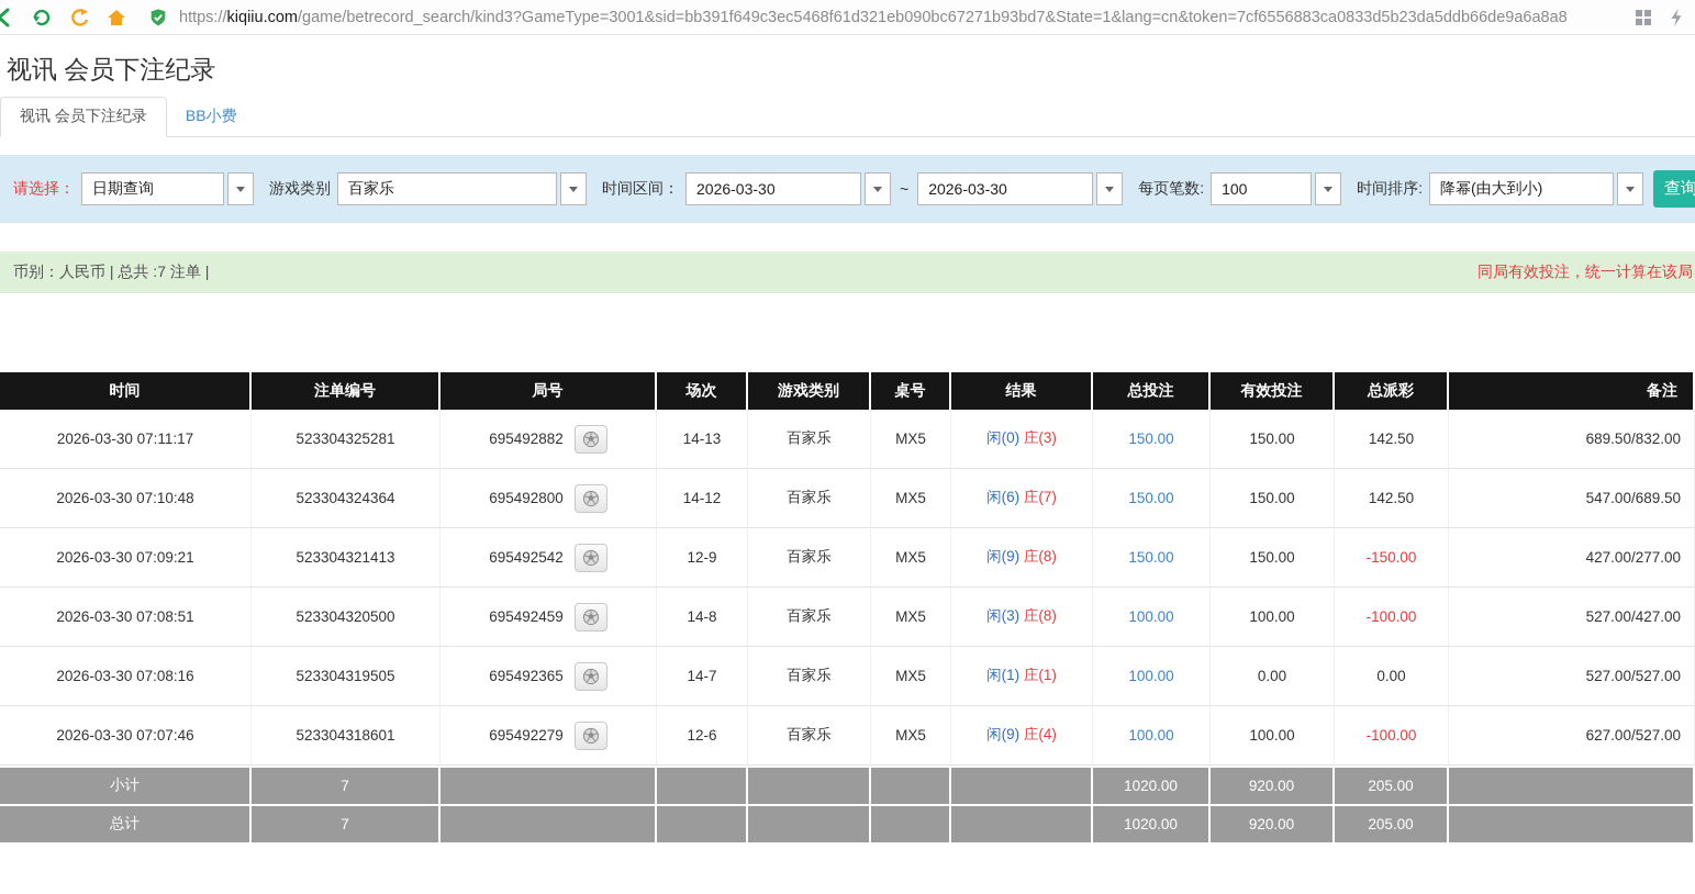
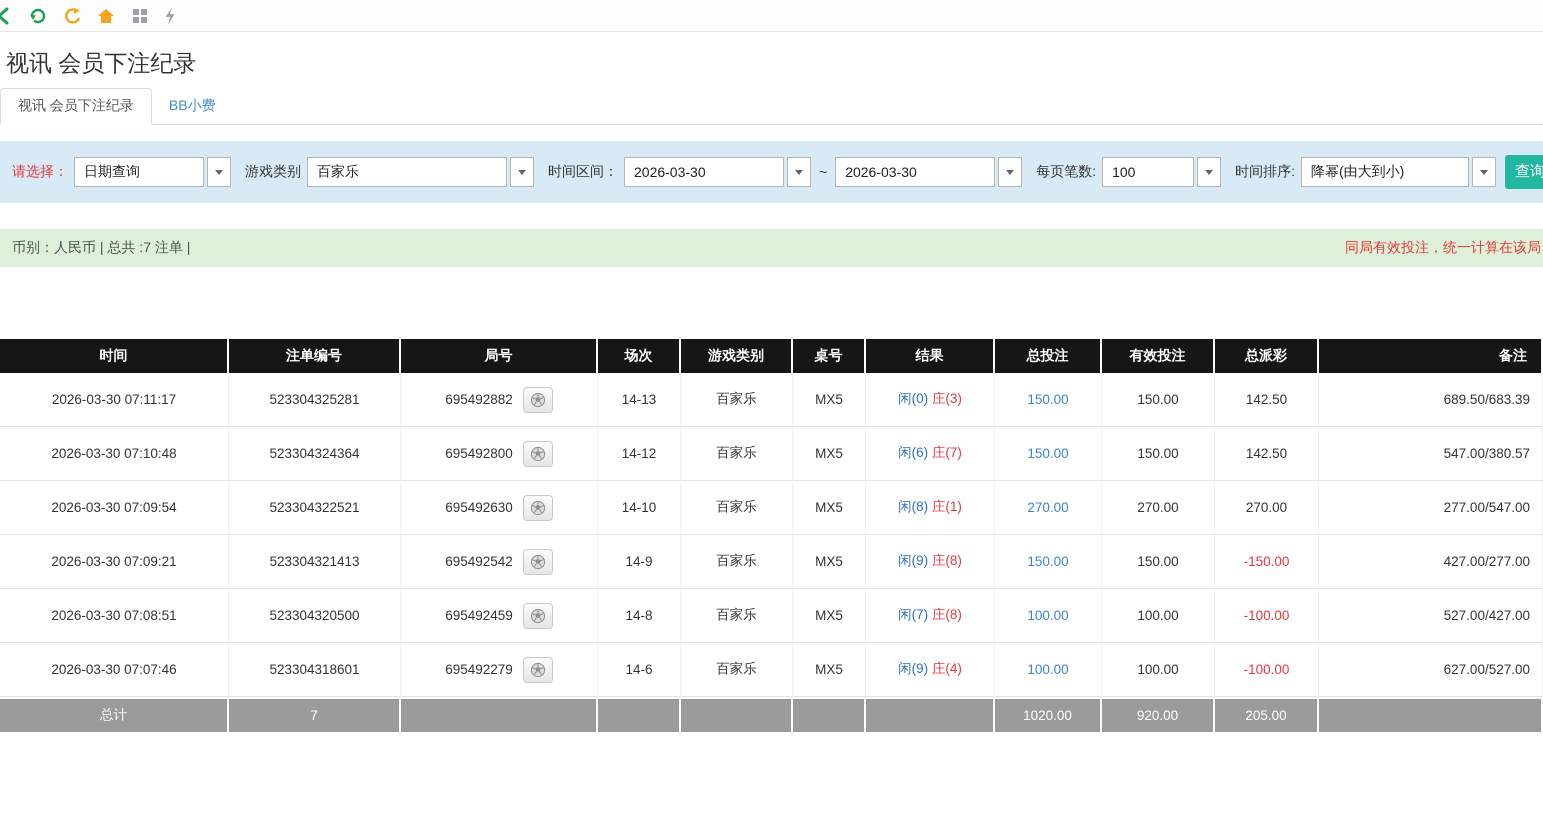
- https://kiqiiu.com/game/betrecord_search/kind3?GameType=3001&sid=bb391f649c3ec5468f61d321eb090bc67271b93bd7&State=1&lang=cn&token=7cf6556883ca0833d5b23da5ddb66de9a6a8a8
  视讯 会员下注纪录
  视讯 会员下注纪录
  BB小费
  请选择：
  日期查询
  游戏类别
  百家乐
  时间区间：
  2026-03-30
  ~
  2026-03-30
  每页笔数:
  100
  时间排序:
  降幂(由大到小)
  查询
  币别：人民币 | 总共 :7 注单 |
  同局有效投注，统一计算在该局
  时间	注单编号	局号	场次	游戏类别	桌号	结果	总投注	有效投注	总派彩	备注
- 2026-03-30 07:11:17	523304325281	695492882	14-13	百家乐	MX5	闲(0) 庄(3)	150.00	150.00	142.50	689.50/832.00
+ 2026-03-30 07:11:17	523304325281	695492882	14-13	百家乐	MX5	闲(0) 庄(3)	150.00	150.00	142.50	689.50/683.39
- 2026-03-30 07:10:48	523304324364	695492800	14-12	百家乐	MX5	闲(6) 庄(7)	150.00	150.00	142.50	547.00/689.50
+ 2026-03-30 07:10:48	523304324364	695492800	14-12	百家乐	MX5	闲(6) 庄(7)	150.00	150.00	142.50	547.00/380.57
+ 2026-03-30 07:09:54	523304322521	695492630	14-10	百家乐	MX5	闲(8) 庄(1)	270.00	270.00	270.00	277.00/547.00
- 2026-03-30 07:09:21	523304321413	695492542	12-9	百家乐	MX5	闲(9) 庄(8)	150.00	150.00	-150.00	427.00/277.00
+ 2026-03-30 07:09:21	523304321413	695492542	14-9	百家乐	MX5	闲(9) 庄(8)	150.00	150.00	-150.00	427.00/277.00
- 2026-03-30 07:08:51	523304320500	695492459	14-8	百家乐	MX5	闲(3) 庄(8)	100.00	100.00	-100.00	527.00/427.00
+ 2026-03-30 07:08:51	523304320500	695492459	14-8	百家乐	MX5	闲(7) 庄(8)	100.00	100.00	-100.00	527.00/427.00
- 2026-03-30 07:08:16	523304319505	695492365	14-7	百家乐	MX5	闲(1) 庄(1)	100.00	0.00	0.00	527.00/527.00
- 2026-03-30 07:07:46	523304318601	695492279	12-6	百家乐	MX5	闲(9) 庄(4)	100.00	100.00	-100.00	627.00/527.00
+ 2026-03-30 07:07:46	523304318601	695492279	14-6	百家乐	MX5	闲(9) 庄(4)	100.00	100.00	-100.00	627.00/527.00
- 小计	7						1020.00	920.00	205.00
  总计	7						1020.00	920.00	205.00
